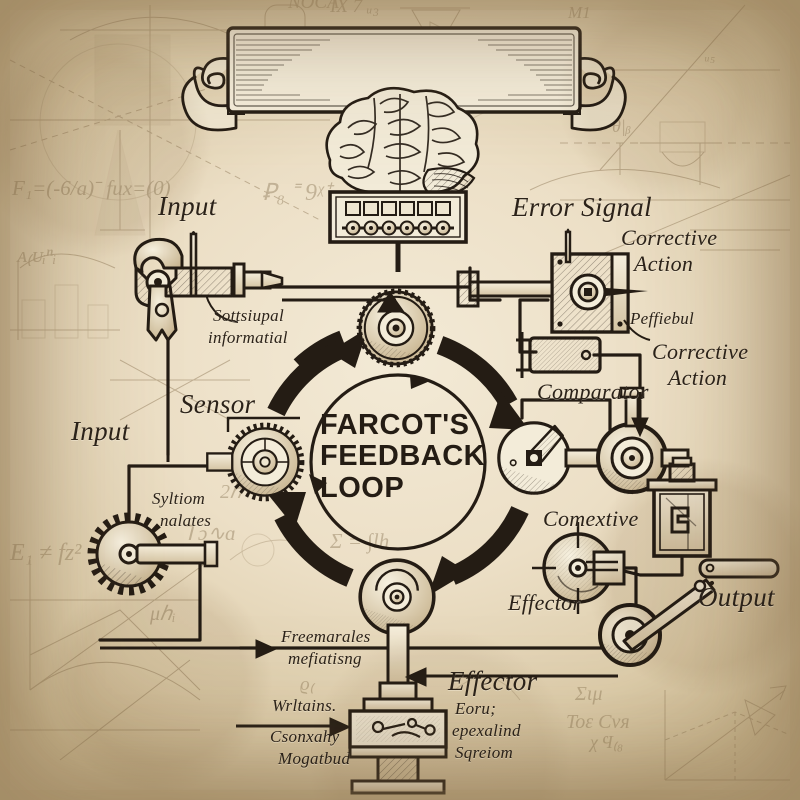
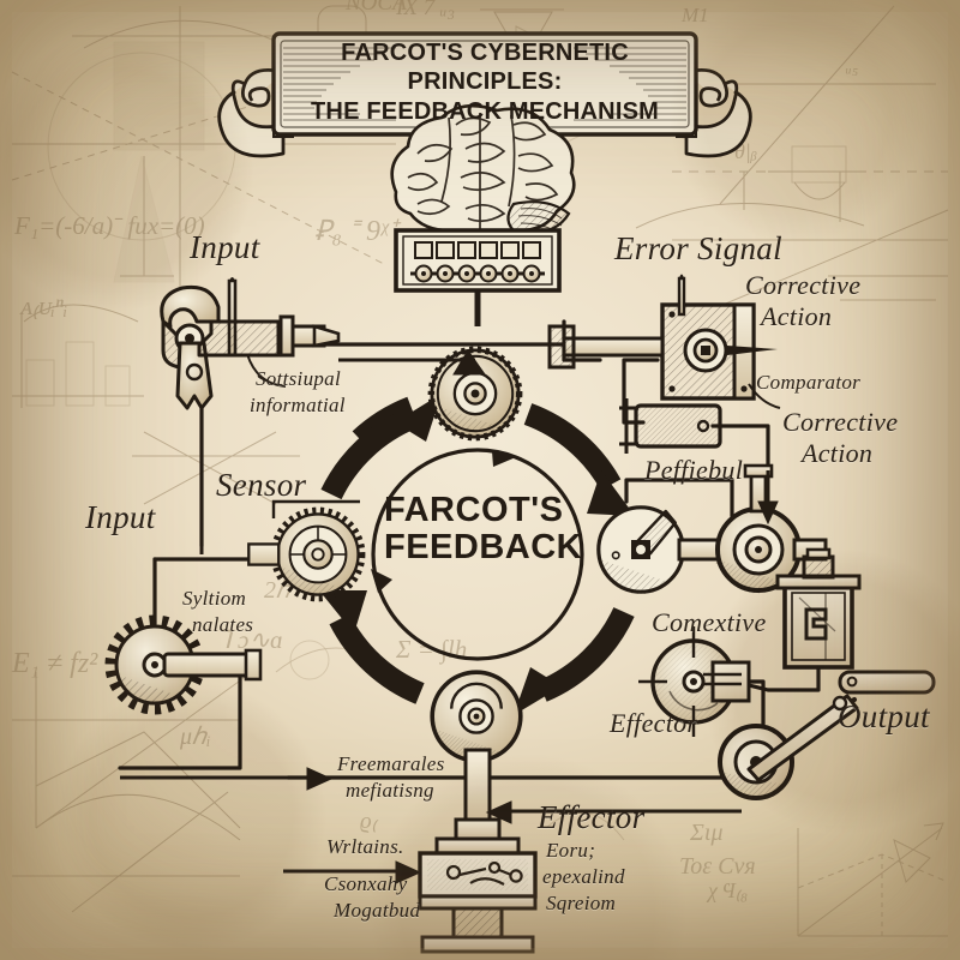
+ FARCOT'S CYBERNETIC PRINCIPLES:
+ THE FEEDBACK MECHANISM
  FARCOT'S
  FEEDBACK
- LOOP
  Input
  Sottsiupal
  informatial
  Error Signal
  Corrective
  Action
- Peffiebul
+ Comparator
  Corrective
  Action
- Comparator
+ Peffiebul
  Sensor
  Input
  Syltiom
  nalates
  Comextive
  Effector
  Output
  Freemarales
  mefiatisng
  Wrltains.
  Csonxahy
  Mogatbud
  Effector
  Eoru;
  epexalind
  Sqreiom
